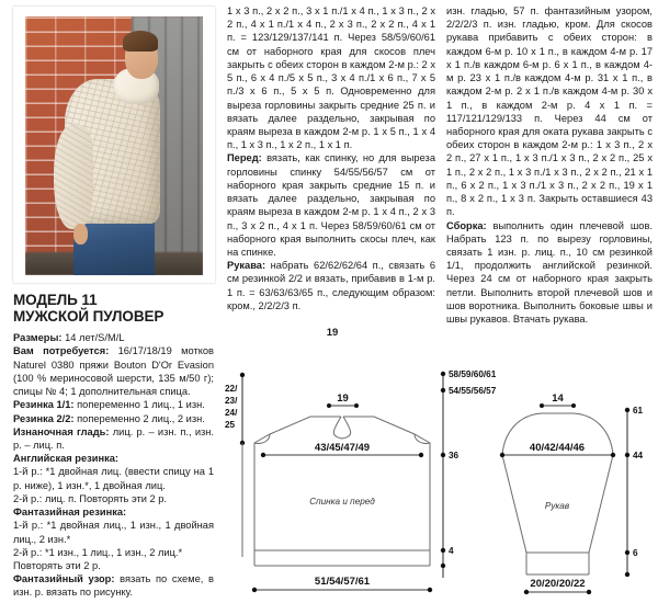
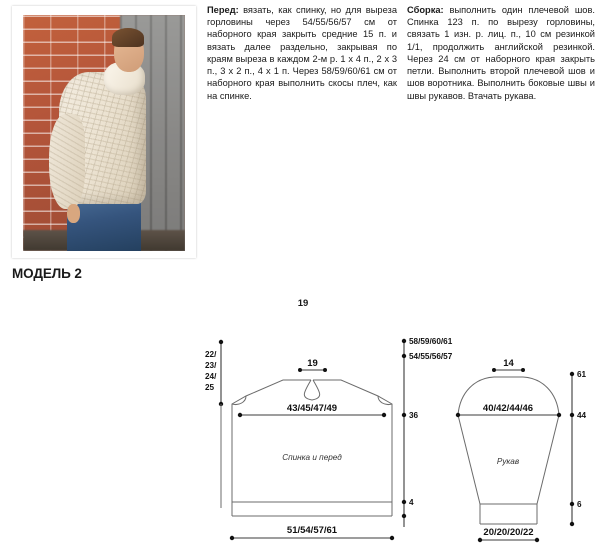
- МОДЕЛЬ 11
+ МОДЕЛЬ 2
- МУЖСКОЙ ПУЛОВЕР
- Размеры: 14 лет/S/M/L
- Вам потребуется: 16/17/18/19 мотков Naturel 0380 пряжи Bouton D'Or Evasion (100 % мериносовой шерсти, 135 м/50 г); спицы № 4; 1 дополнительная спица.
- Резинка 1/1: попеременно 1 лиц., 1 изн.
- Резинка 2/2: попеременно 2 лиц., 2 изн.
- Изнаночная гладь: лиц. р. – изн. п., изн. р. – лиц. п.
- Английская резинка:
- 1-й р.: *1 двойная лиц. (ввести спицу на 1 р. ниже), 1 изн.*, 1 двойная лиц.
- 2-й р.: лиц. п. Повторять эти 2 р.
- Фантазийная резинка:
- 1-й р.: *1 двойная лиц., 1 изн., 1 двойная лиц., 2 изн.*
- 2-й р.: *1 изн., 1 лиц., 1 изн., 2 лиц.*
- Повторять эти 2 р.
- Фантазийный узор: вязать по схеме, в изн. р. вязать по рисунку.
- 1 х 3 п., 2 х 2 п., 3 х 1 п./1 х 4 п., 1 х 3 п., 2 х 2 п., 4 х 1 п./1 х 4 п., 2 х 3 п., 2 х 2 п., 4 х 1 п. = 123/129/137/141 п. Через 58/59/60/61 см от наборного края для скосов плеч закрыть с обеих сторон в каждом 2-м р.: 2 х 5 п., 6 х 4 п./5 х 5 п., 3 х 4 п./1 х 6 п., 7 х 5 п./3 х 6 п., 5 х 5 п. Одновременно для выреза горловины закрыть средние 25 п. и вязать далее раздельно, закрывая по краям выреза в каждом 2-м р. 1 х 5 п., 1 х 4 п., 1 х 3 п., 1 х 2 п., 1 х 1 п.
- Перед: вязать, как спинку, но для выреза горловины спинку 54/55/56/57 см от наборного края закрыть средние 15 п. и вязать далее раздельно, закрывая по краям выреза в каждом 2-м р. 1 х 4 п., 2 х 3 п., 3 х 2 п., 4 х 1 п. Через 58/59/60/61 см от наборного края выполнить скосы плеч, как на спинке.
+ Перед: вязать, как спинку, но для выреза горловины через 54/55/56/57 см от наборного края закрыть средние 15 п. и вязать далее раздельно, закрывая по краям выреза в каждом 2-м р. 1 х 4 п., 2 х 3 п., 3 х 2 п., 4 х 1 п. Через 58/59/60/61 см от наборного края выполнить скосы плеч, как на спинке.
- Рукава: набрать 62/62/62/64 п., связать 6 см резинкой 2/2 и вязать, прибавив в 1-м р. 1 п. = 63/63/63/65 п., следующим образом: кром., 2/2/2/3 п.
- изн. гладью, 57 п. фантазийным узором, 2/2/2/3 п. изн. гладью, кром. Для скосов рукава прибавить с обеих сторон: в каждом 6-м р. 10 х 1 п., в каждом 4-м р. 17 х 1 п./в каждом 6-м р. 6 х 1 п., в каждом 4-м р. 23 х 1 п./в каждом 4-м р. 31 х 1 п., в каждом 2-м р. 2 х 1 п./в каждом 4-м р. 30 х 1 п., в каждом 2-м р. 4 х 1 п. = 117/121/129/133 п. Через 44 см от наборного края для оката рукава закрыть с обеих сторон в каждом 2-м р.: 1 х 3 п., 2 х 2 п., 27 х 1 п., 1 х 3 п./1 х 3 п., 2 х 2 п., 25 х 1 п., 2 х 2 п., 1 х 3 п./1 х 3 п., 2 х 2 п., 21 х 1 п., 6 х 2 п., 1 х 3 п./1 х 3 п., 2 х 2 п., 19 х 1 п., 8 х 2 п., 1 х 3 п. Закрыть оставшиеся 43 п.
- Сборка: выполнить один плечевой шов. Набрать 123 п. по вырезу горловины, связать 1 изн. р. лиц. п., 10 см резинкой 1/1, продолжить английской резинкой. Через 24 см от наборного края закрыть петли. Выполнить второй плечевой шов и шов воротника. Выполнить боковые швы и швы рукавов. Втачать рукава.
+ Сборка: выполнить один плечевой шов. Спинка 123 п. по вырезу горловины, связать 1 изн. р. лиц. п., 10 см резинкой 1/1, продолжить английской резинкой. Через 24 см от наборного края закрыть петли. Выполнить второй плечевой шов и шов воротника. Выполнить боковые швы и швы рукавов. Втачать рукава.
  19
  43/45/47/49
  51/54/57/61
  22/
  23/
  24/
  25
  58/59/60/61
  54/55/56/57
  36
  4
  Спинка и перед
  14
  40/42/44/46
  20/20/20/22
  61
  44
  6
  Рукав
  19
